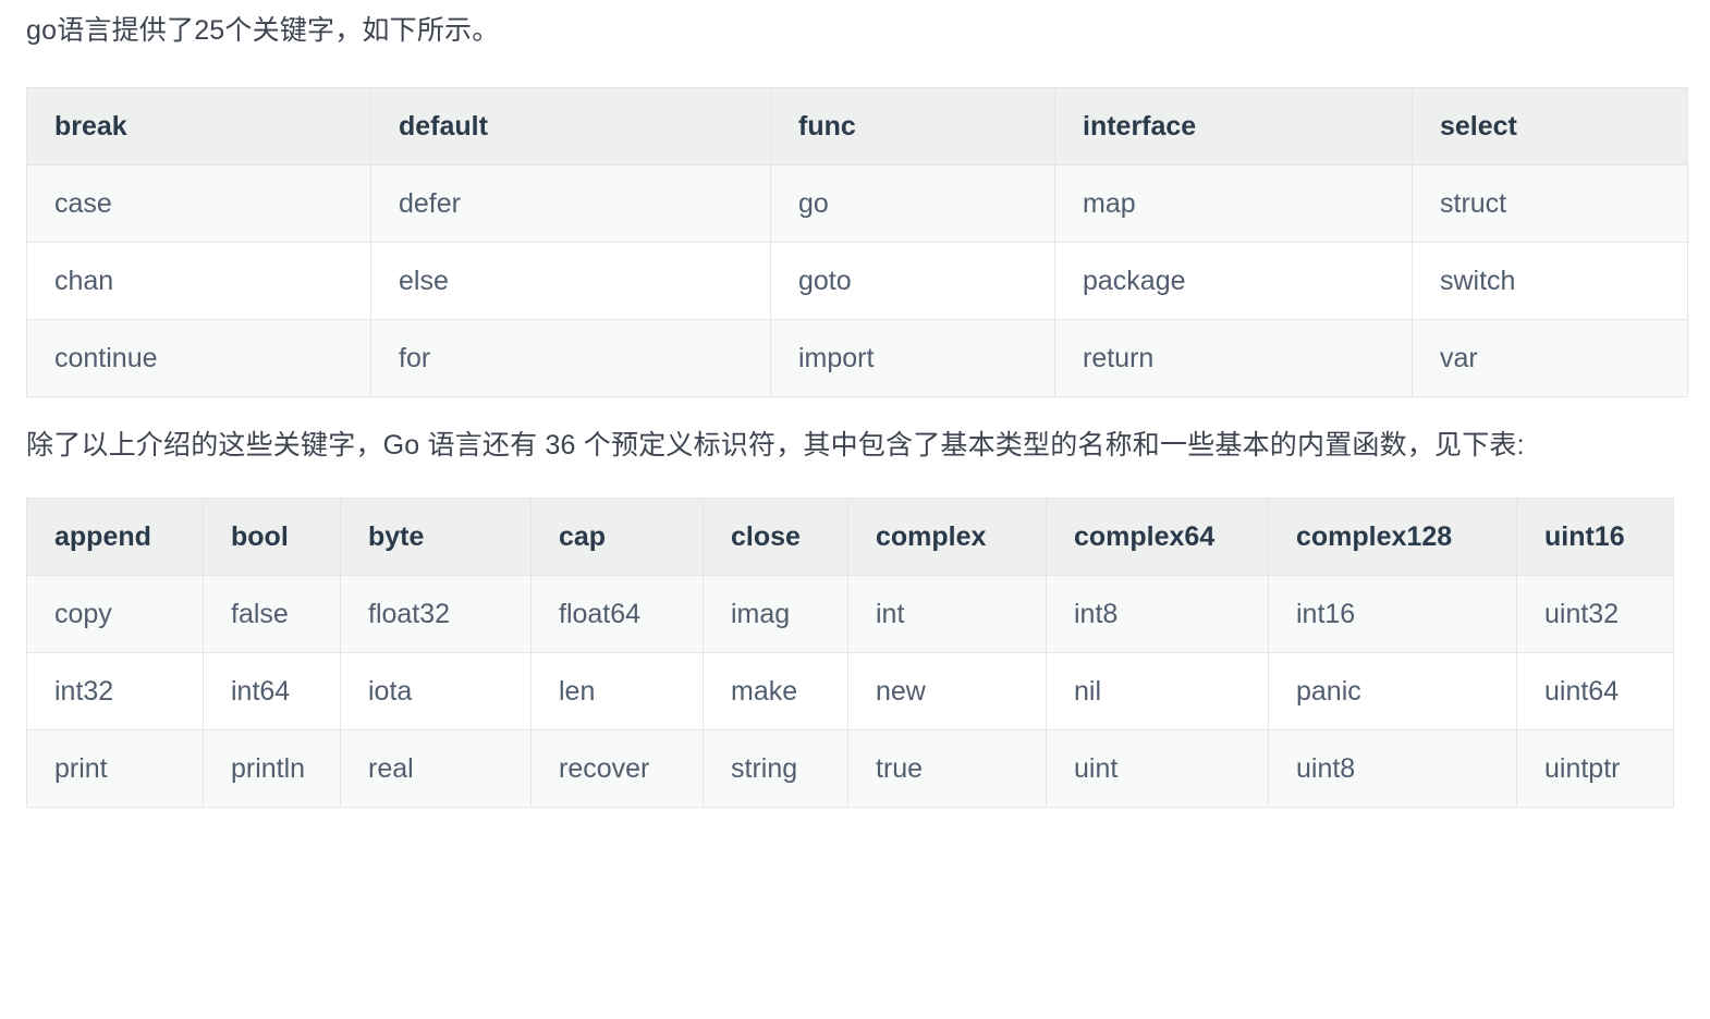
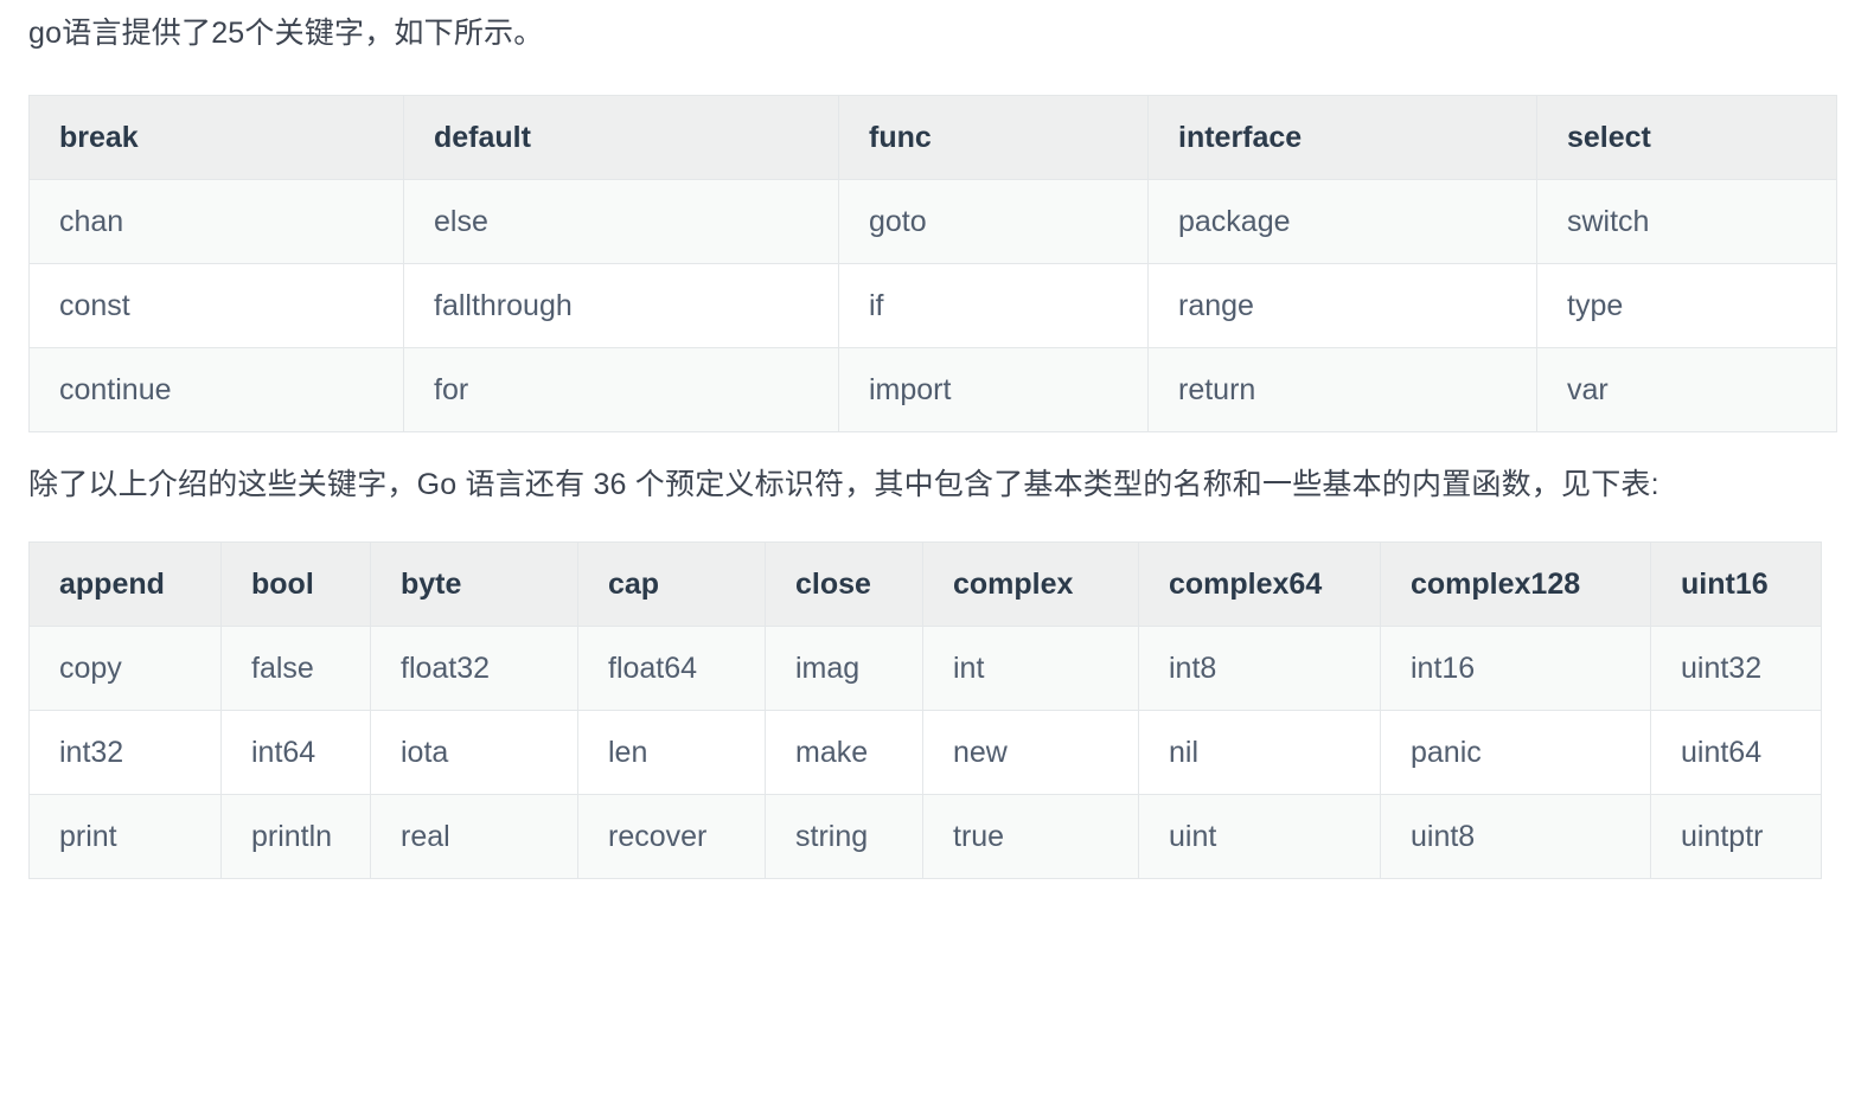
  go语言提供了25个关键字，如下所示。
  break	default	func	interface	select
- case	defer	go	map	struct
  chan	else	goto	package	switch
+ const	fallthrough	if	range	type
  continue	for	import	return	var
  除了以上介绍的这些关键字，Go 语言还有 36 个预定义标识符，其中包含了基本类型的名称和一些基本的内置函数，见下表:
  append	bool	byte	cap	close	complex	complex64	complex128	uint16
  copy	false	float32	float64	imag	int	int8	int16	uint32
  int32	int64	iota	len	make	new	nil	panic	uint64
  print	println	real	recover	string	true	uint	uint8	uintptr
